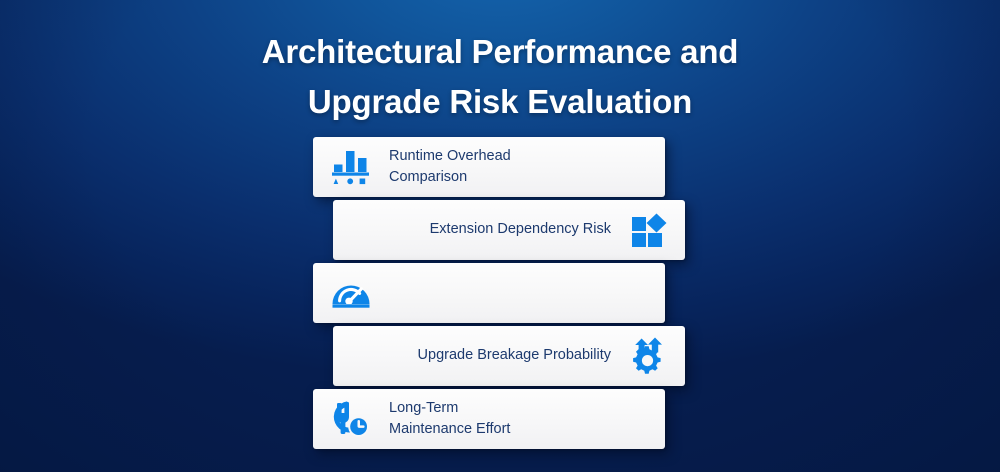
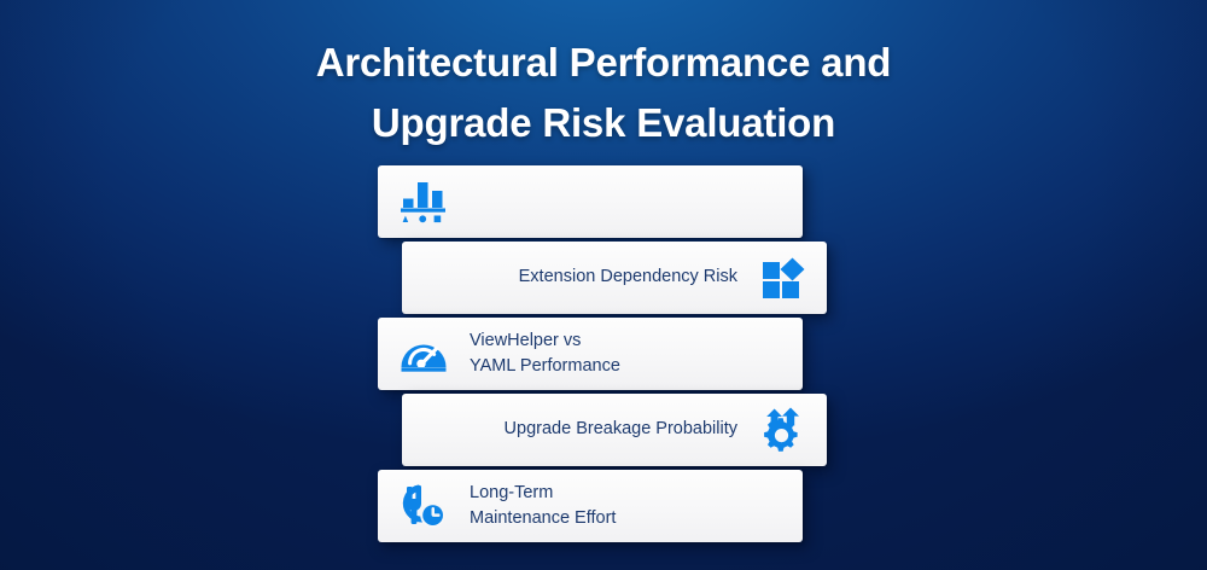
  Architectural Performance and
  Upgrade Risk Evaluation
- Runtime Overhead
- Comparison
  Extension Dependency Risk
+ ViewHelper vs
+ YAML Performance
  Upgrade Breakage Probability
  Long-Term
  Maintenance Effort
